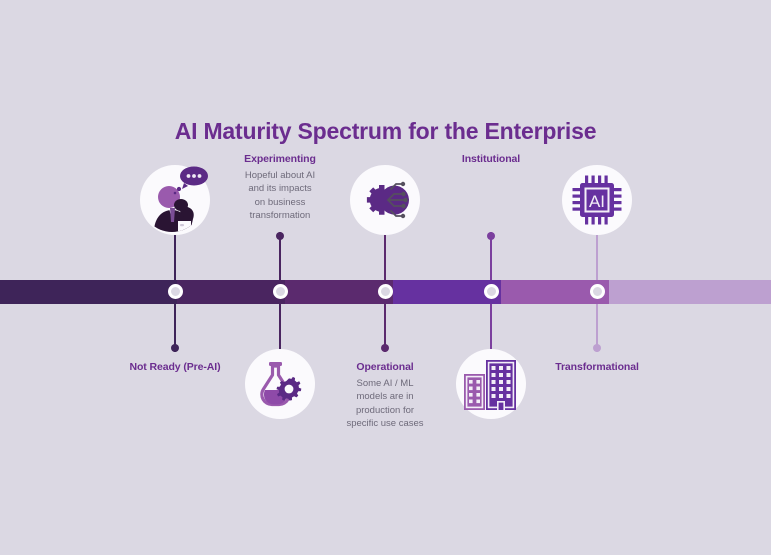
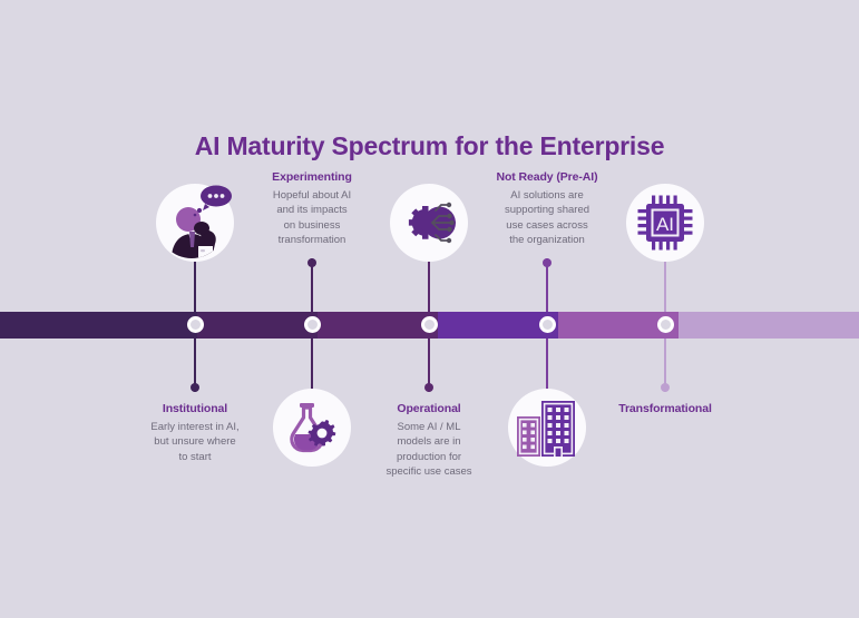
  AI Maturity Spectrum for the Enterprise
- Not Ready (Pre-AI)
+ Institutional
+ Early interest in AI,
+ but unsure where
+ to start
  Experimenting
  Hopeful about AI
  and its impacts
  on business
  transformation
  Operational
  Some AI / ML
  models are in
  production for
  specific use cases
- Institutional
+ Not Ready (Pre-AI)
+ AI solutions are
+ supporting shared
+ use cases across
+ the organization
  AI
  Transformational
